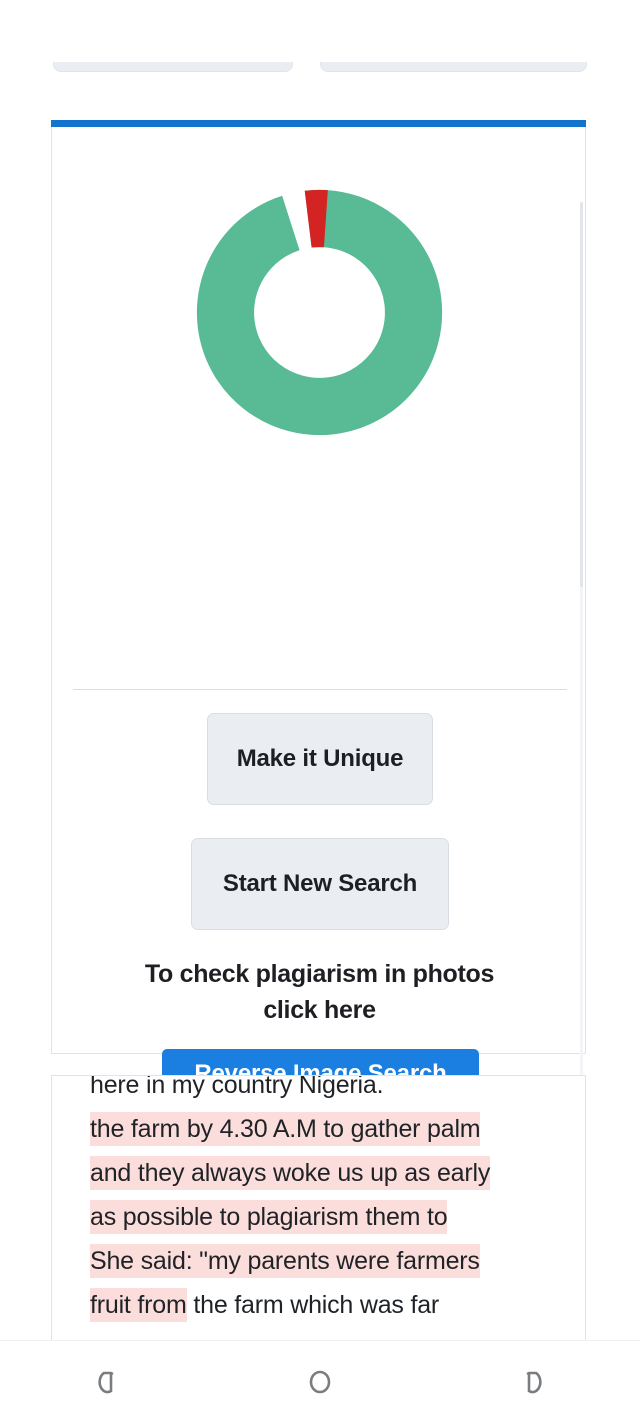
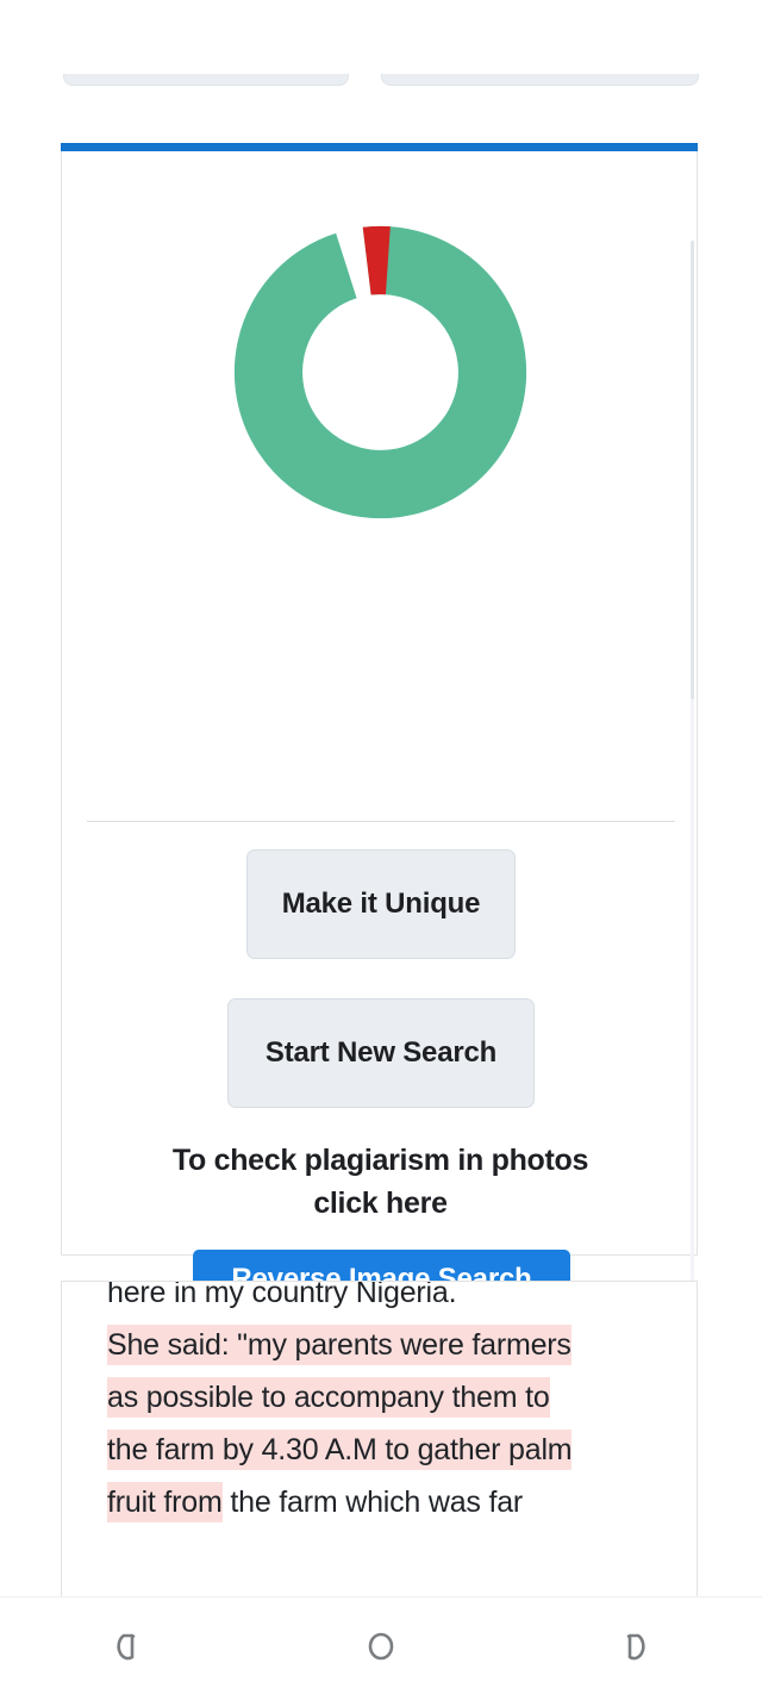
  Make it Unique
  Start New Search
  To check plagiarism in photos
  click here
  Reverse Image Search
  here in my country Nigeria.
- the farm by 4.30 A.M to gather palm
+ She said: "my parents were farmers
- and they always woke us up as early
- as possible to plagiarism them to
+ as possible to accompany them to
- She said: "my parents were farmers
+ the farm by 4.30 A.M to gather palm
  fruit from the farm which was far
